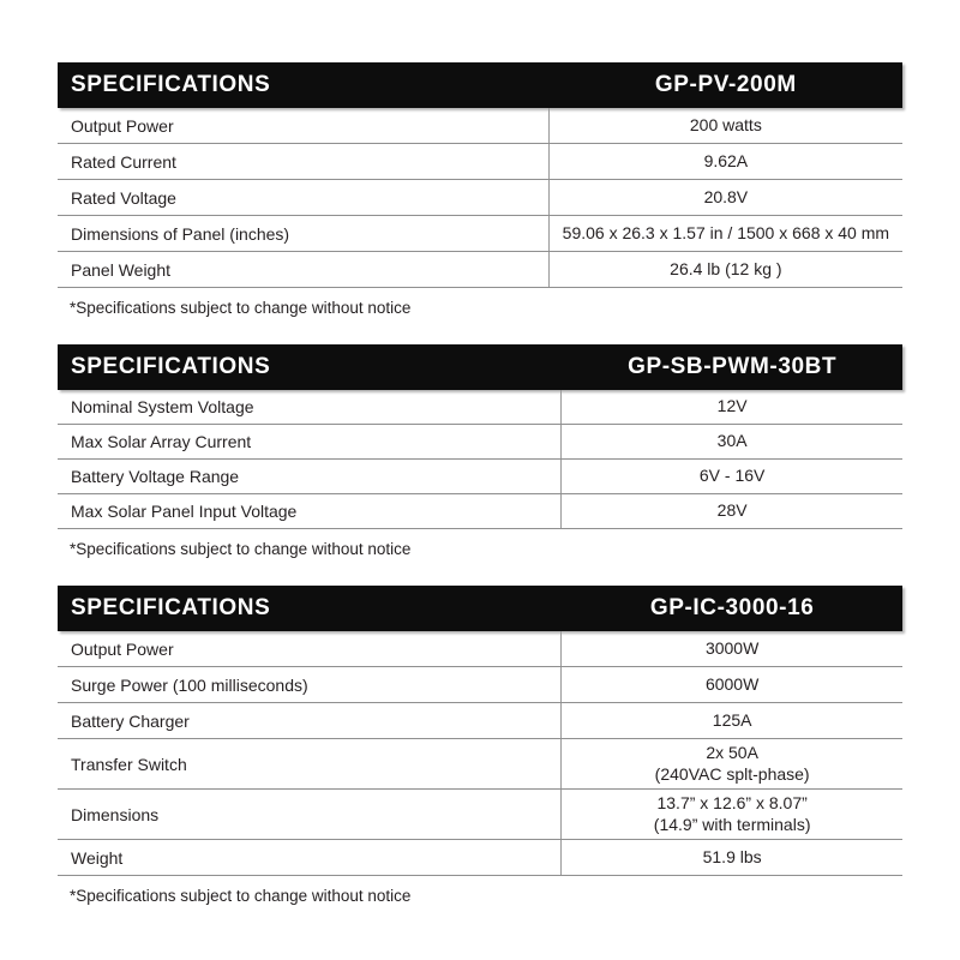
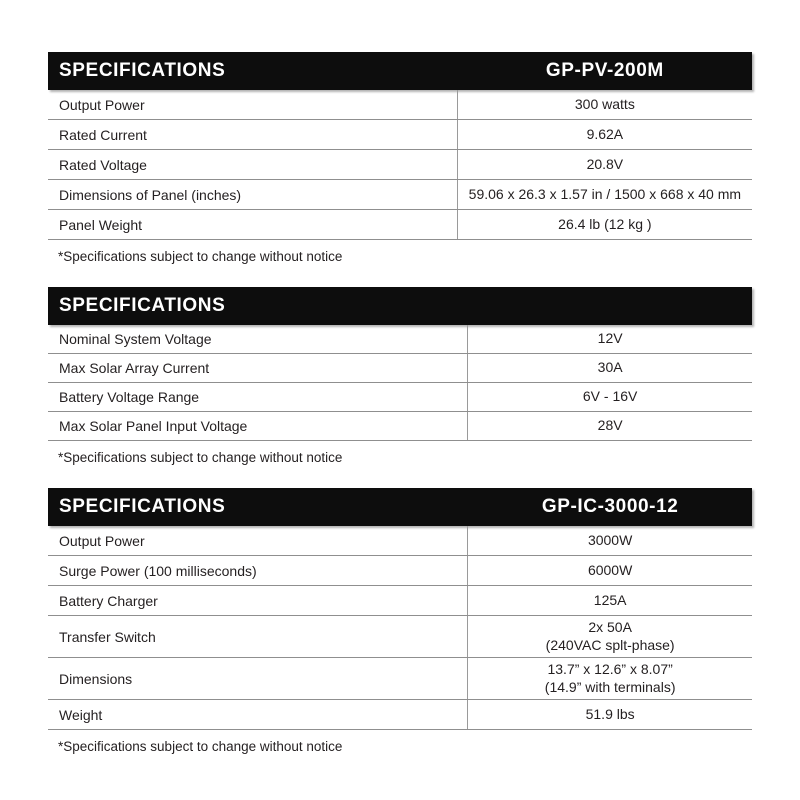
  SPECIFICATIONS
  GP-PV-200M
  Output Power
- 200 watts
+ 300 watts
  Rated Current
  9.62A
  Rated Voltage
  20.8V
  Dimensions of Panel (inches)
  59.06 x 26.3 x 1.57 in / 1500 x 668 x 40 mm
  Panel Weight
  26.4 lb (12 kg )
  *Specifications subject to change without notice
  SPECIFICATIONS
- GP-SB-PWM-30BT
  Nominal System Voltage
  12V
  Max Solar Array Current
  30A
  Battery Voltage Range
  6V - 16V
  Max Solar Panel Input Voltage
  28V
  *Specifications subject to change without notice
  SPECIFICATIONS
- GP-IC-3000-16
+ GP-IC-3000-12
  Output Power
  3000W
  Surge Power (100 milliseconds)
  6000W
  Battery Charger
  125A
  Transfer Switch
  2x 50A
  (240VAC splt-phase)
  Dimensions
  13.7” x 12.6” x 8.07”
  (14.9” with terminals)
  Weight
  51.9 lbs
  *Specifications subject to change without notice
